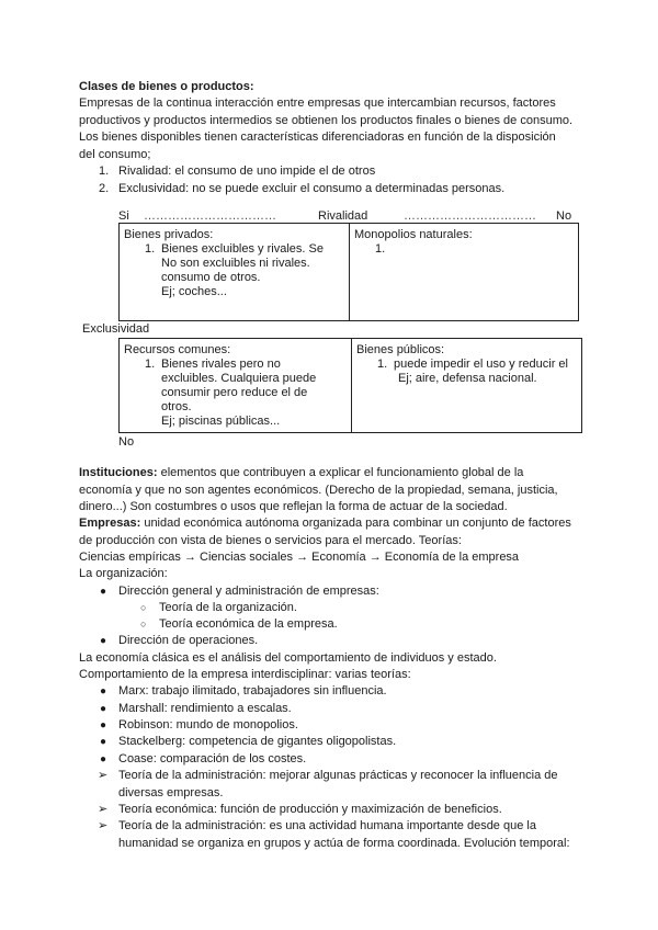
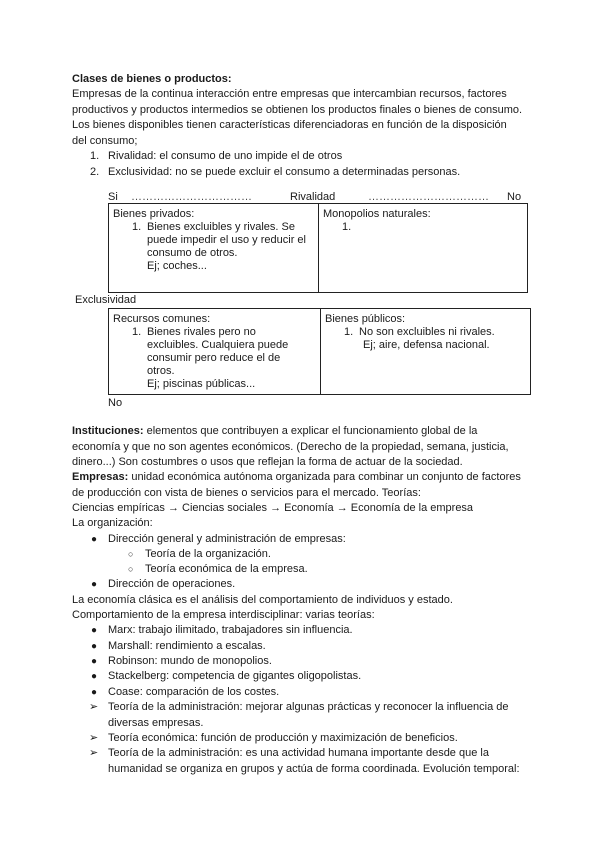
  Clases de bienes o productos:
  Empresas de la continua interacción entre empresas que intercambian recursos, factores
  productivos y productos intermedios se obtienen los productos finales o bienes de consumo.
  Los bienes disponibles tienen características diferenciadoras en función de la disposición
  del consumo;
  1.
  Rivalidad: el consumo de uno impide el de otros
  2.
  Exclusividad: no se puede excluir el consumo a determinadas personas.
  Si
  ……………………………
  Rivalidad
  ……………………………
  No
  Bienes privados:
  1.
  Bienes excluibles y rivales. Se
- No son excluibles ni rivales.
+ puede impedir el uso y reducir el
  consumo de otros.
  Ej; coches...
  Monopolios naturales:
  1.
  Exclusividad
  Recursos comunes:
  1.
  Bienes rivales pero no
  excluibles. Cualquiera puede
  consumir pero reduce el de
  otros.
  Ej; piscinas públicas...
  Bienes públicos:
  1.
- puede impedir el uso y reducir el
+ No son excluibles ni rivales.
  Ej; aire, defensa nacional.
  No
  Instituciones: elementos que contribuyen a explicar el funcionamiento global de la
  economía y que no son agentes económicos. (Derecho de la propiedad, semana, justicia,
  dinero...) Son costumbres o usos que reflejan la forma de actuar de la sociedad.
  Empresas: unidad económica autónoma organizada para combinar un conjunto de factores
  de producción con vista de bienes o servicios para el mercado. Teorías:
  Ciencias empíricas → Ciencias sociales → Economía → Economía de la empresa
  La organización:
  ●
  Dirección general y administración de empresas:
  ○
  Teoría de la organización.
  ○
  Teoría económica de la empresa.
  ●
  Dirección de operaciones.
  La economía clásica es el análisis del comportamiento de individuos y estado.
  Comportamiento de la empresa interdisciplinar: varias teorías:
  ●
  Marx: trabajo ilimitado, trabajadores sin influencia.
  ●
  Marshall: rendimiento a escalas.
  ●
  Robinson: mundo de monopolios.
  ●
  Stackelberg: competencia de gigantes oligopolistas.
  ●
  Coase: comparación de los costes.
  ➢
  Teoría de la administración: mejorar algunas prácticas y reconocer la influencia de
  diversas empresas.
  ➢
  Teoría económica: función de producción y maximización de beneficios.
  ➢
  Teoría de la administración: es una actividad humana importante desde que la
  humanidad se organiza en grupos y actúa de forma coordinada. Evolución temporal:
